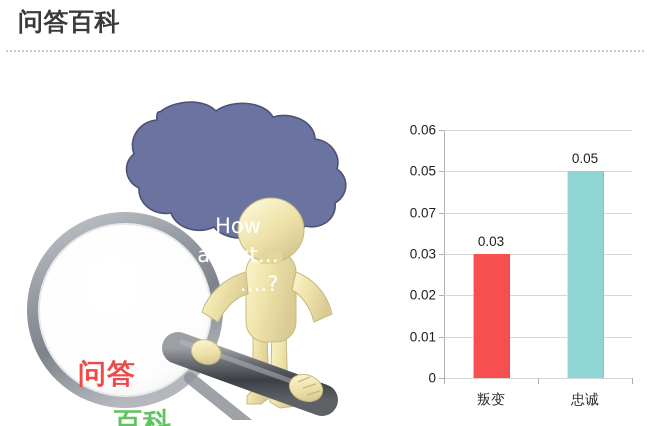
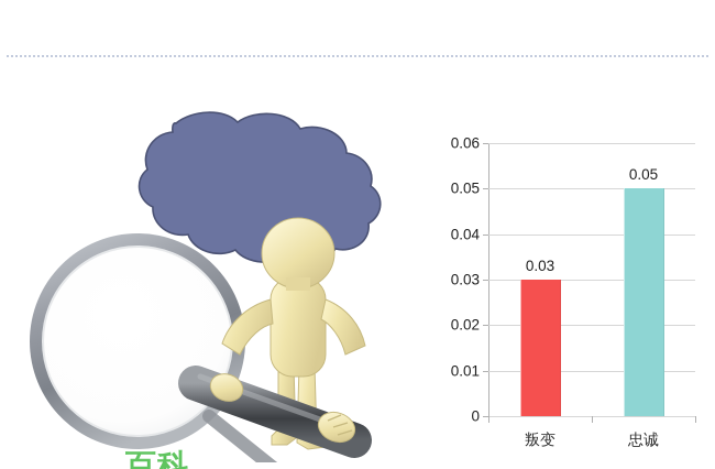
- 问答百科
- How
- about…
- ….?
- 问答
  百科
  0
  0.01
  0.02
  0.03
- 0.07
+ 0.04
  0.05
  0.06
  0.03
  叛变
  0.05
  忠诚
